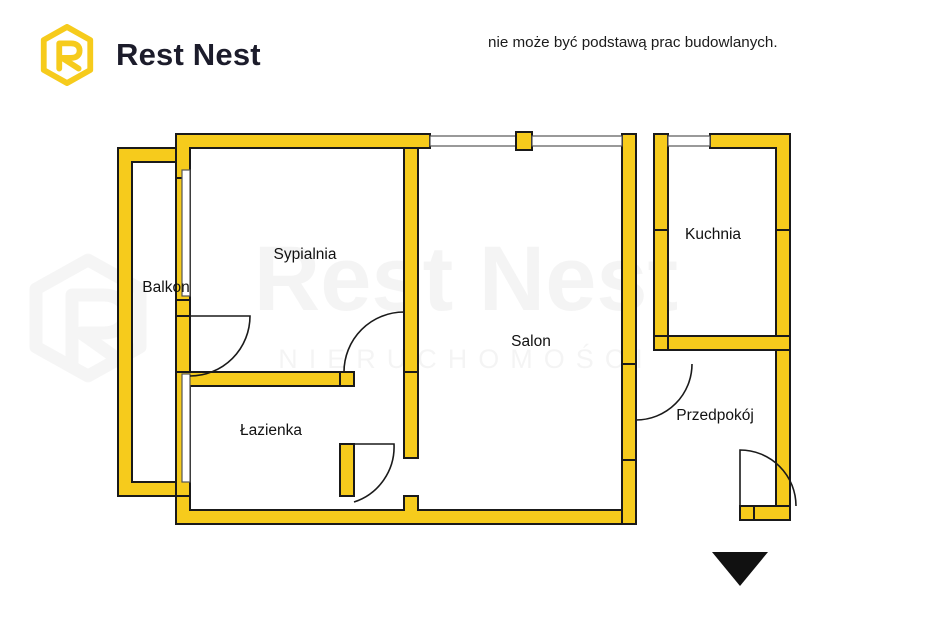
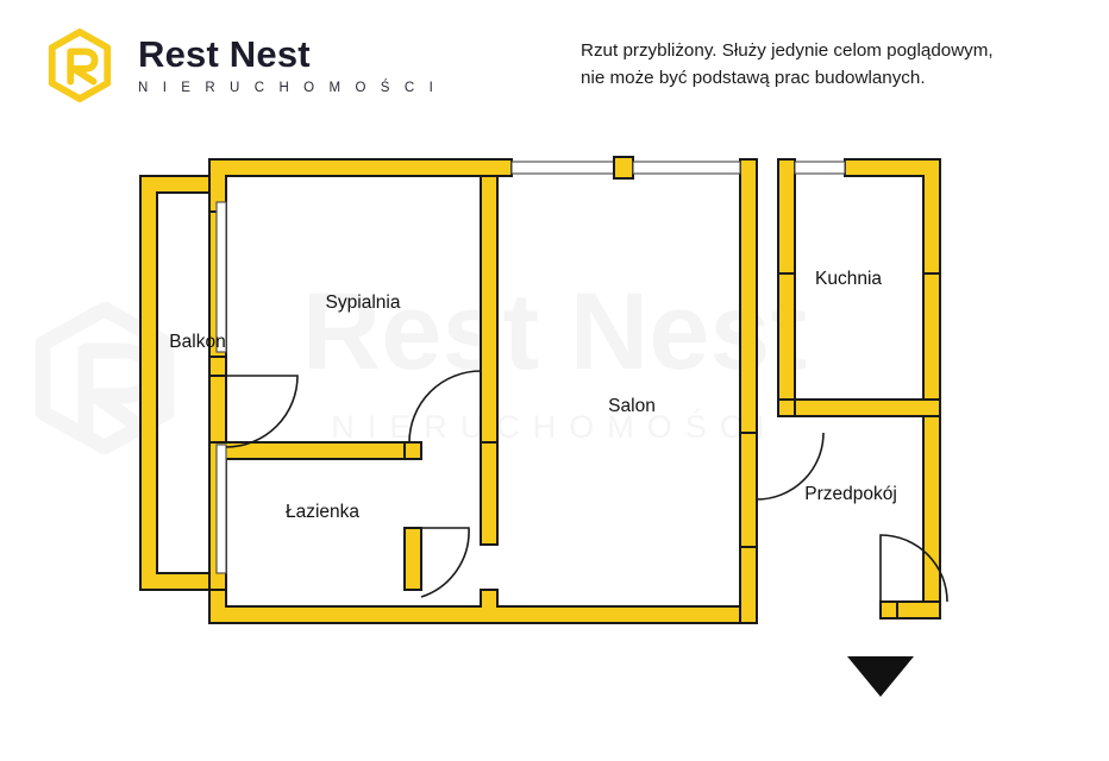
  Rest Nest
+ N I E R U C H O M O Ś C I
+ Rzut przybliżony. Służy jedynie celom poglądowym,
  nie może być podstawą prac budowlanych.
  Rest Ne
  NIERUCHOMOŚCI
  Balkon
  Sypialnia
  Łazienka
  Salon
  Kuchnia
  Przedpokój
